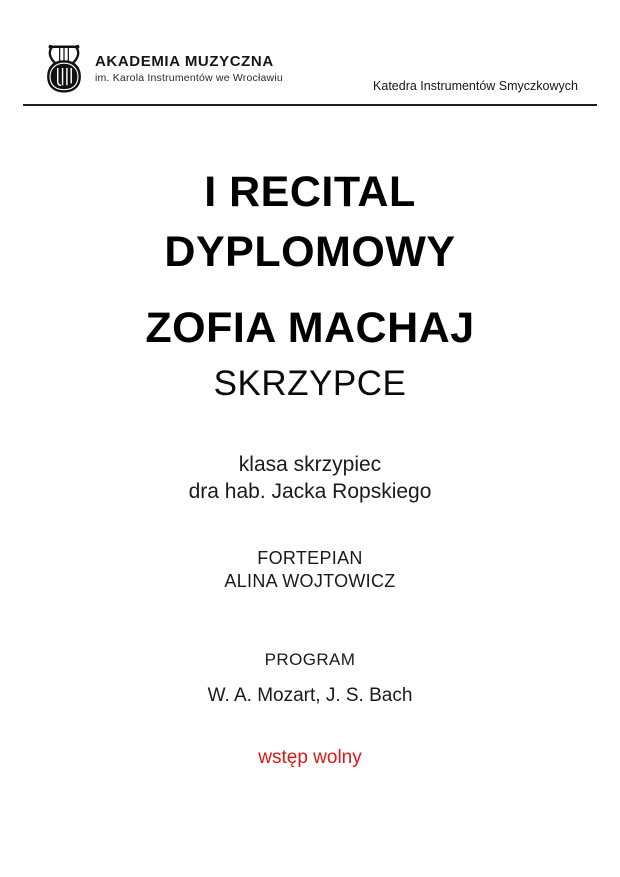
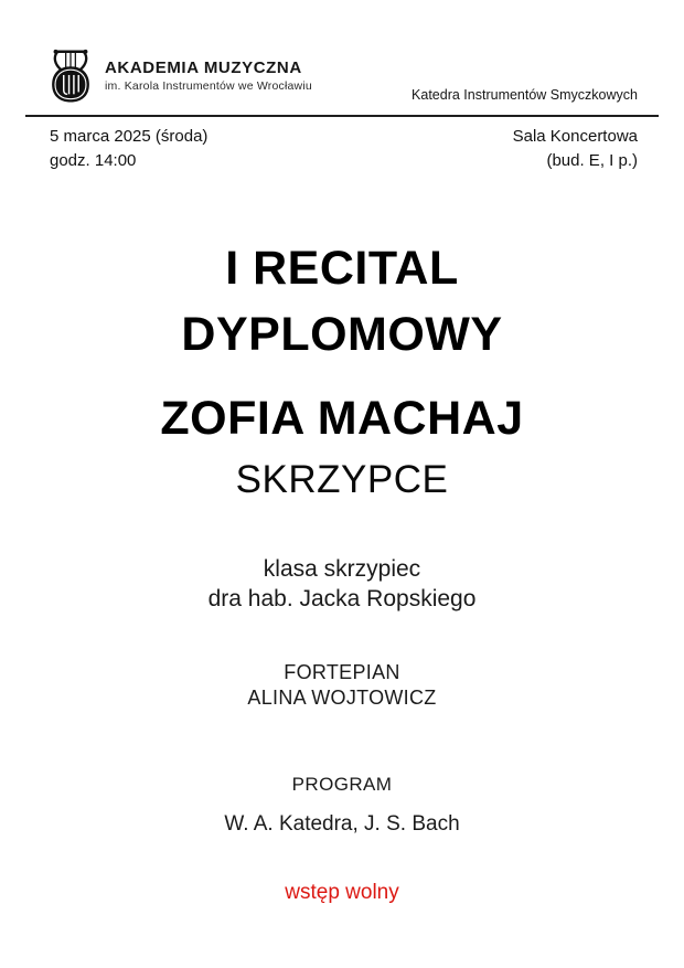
  AKADEMIA MUZYCZNA
  im. Karola Instrumentów we Wrocławiu
  Katedra Instrumentów Smyczkowych
+ 5 marca 2025 (środa)
+ godz. 14:00
+ Sala Koncertowa
+ (bud. E, I p.)
  I RECITAL
  DYPLOMOWY
  ZOFIA MACHAJ
  SKRZYPCE
  klasa skrzypiec
  dra hab. Jacka Ropskiego
  FORTEPIAN
  ALINA WOJTOWICZ
  PROGRAM
- W. A. Mozart, J. S. Bach
+ W. A. Katedra, J. S. Bach
  wstęp wolny
